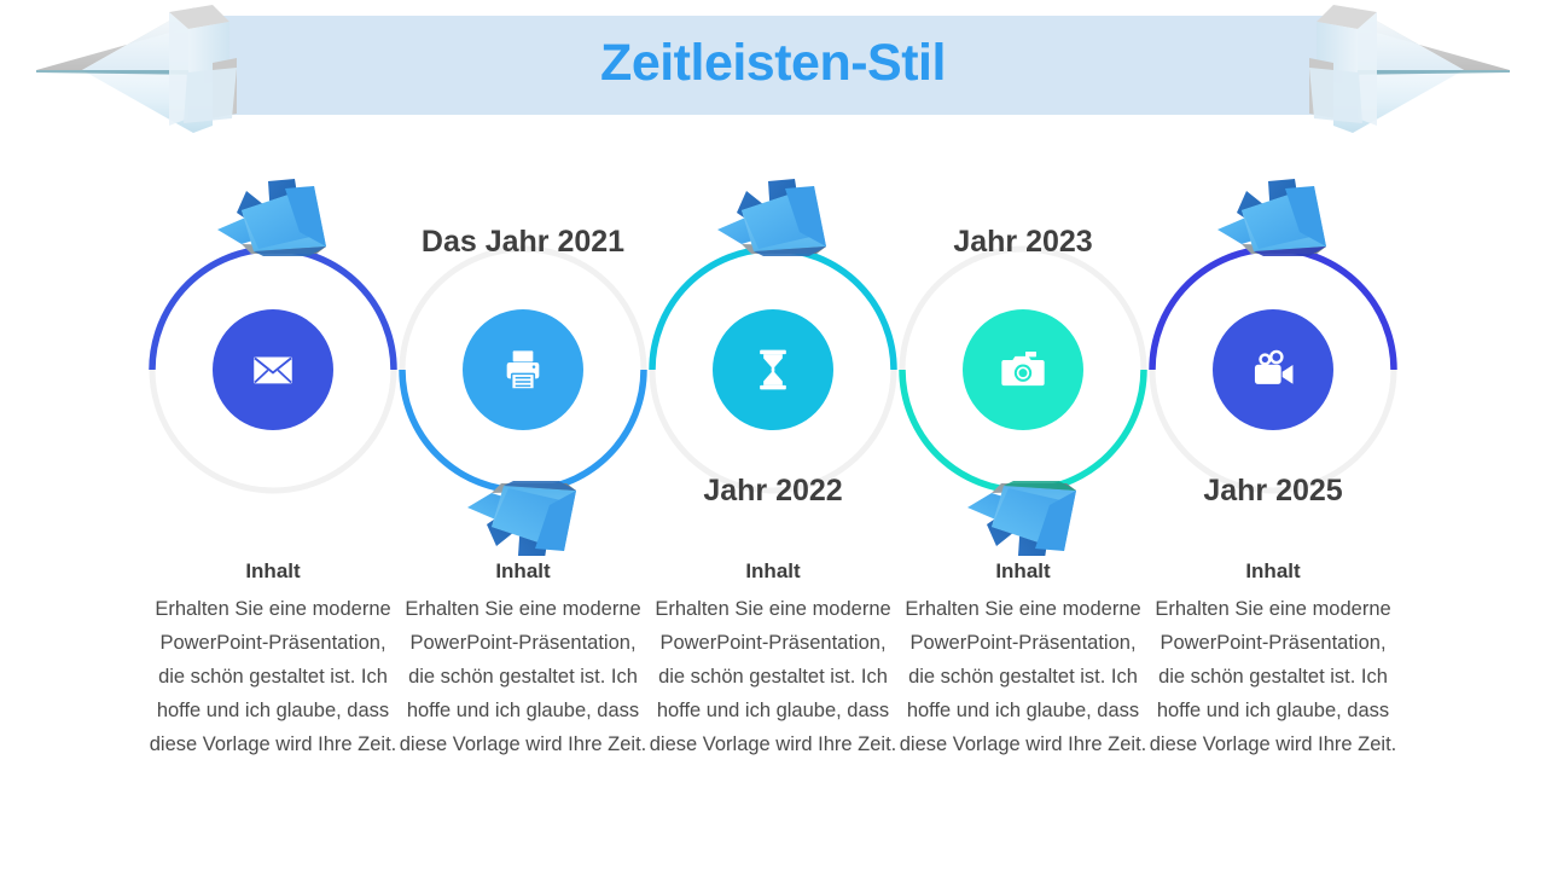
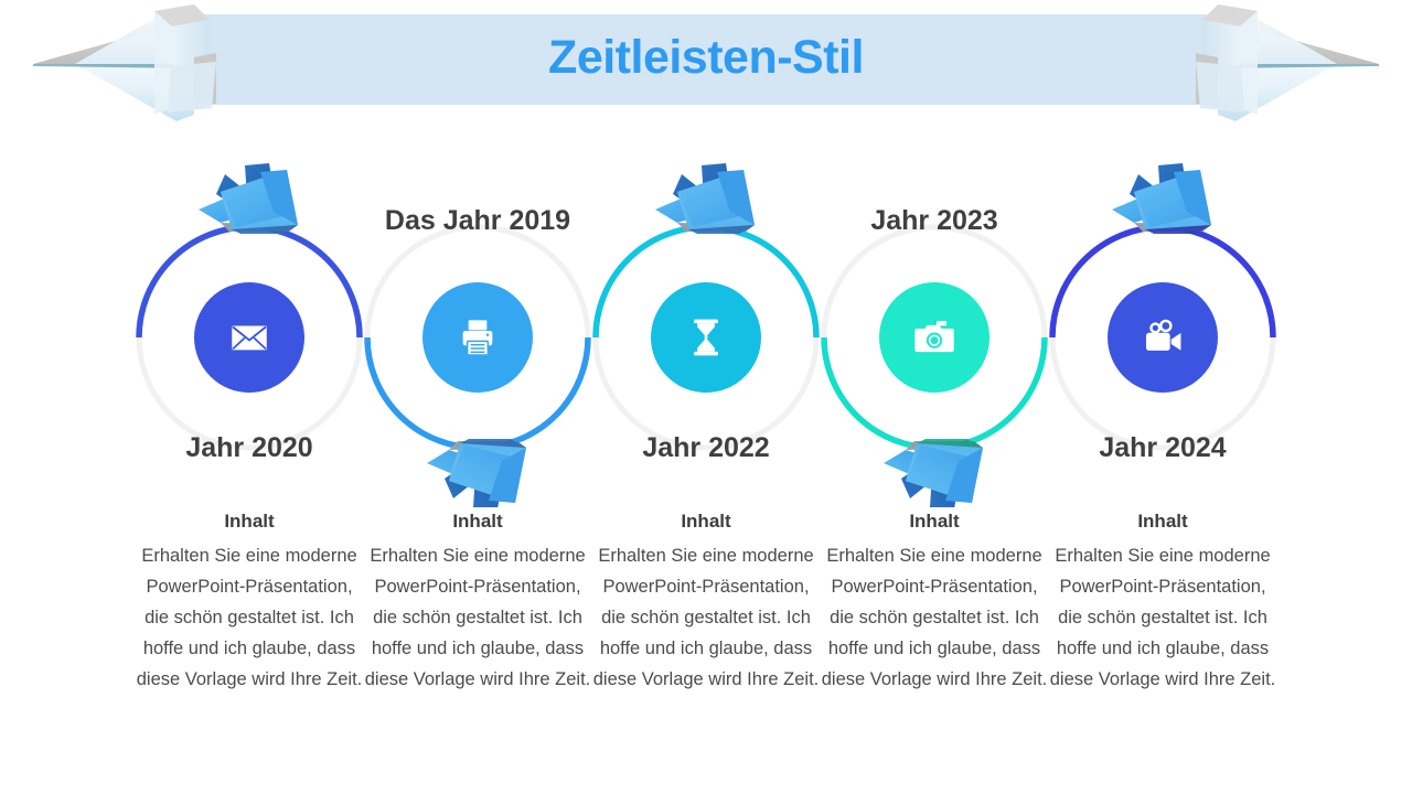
  Zeitleisten-Stil
+ Jahr 2020
- Das Jahr 2021
+ Das Jahr 2019
  Jahr 2022
  Jahr 2023
- Jahr 2025
+ Jahr 2024
  Inhalt
  Erhalten Sie eine moderne PowerPoint-Präsentation, die schön gestaltet ist. Ich hoffe und ich glaube, dass diese Vorlage wird Ihre Zeit.
  Inhalt
  Erhalten Sie eine moderne PowerPoint-Präsentation, die schön gestaltet ist. Ich hoffe und ich glaube, dass diese Vorlage wird Ihre Zeit.
  Inhalt
  Erhalten Sie eine moderne PowerPoint-Präsentation, die schön gestaltet ist. Ich hoffe und ich glaube, dass diese Vorlage wird Ihre Zeit.
  Inhalt
  Erhalten Sie eine moderne PowerPoint-Präsentation, die schön gestaltet ist. Ich hoffe und ich glaube, dass diese Vorlage wird Ihre Zeit.
  Inhalt
  Erhalten Sie eine moderne PowerPoint-Präsentation, die schön gestaltet ist. Ich hoffe und ich glaube, dass diese Vorlage wird Ihre Zeit.
